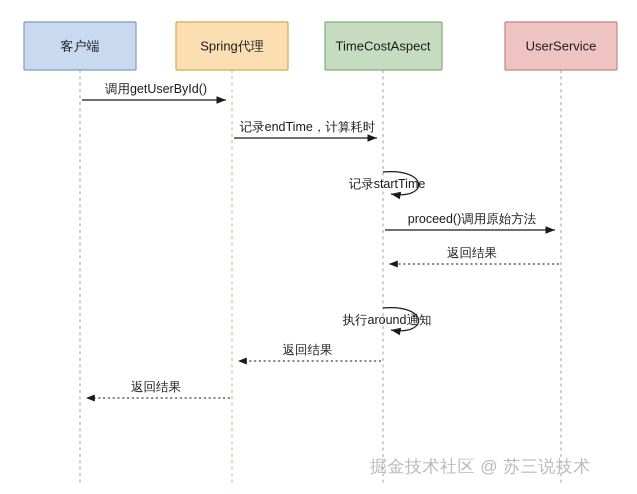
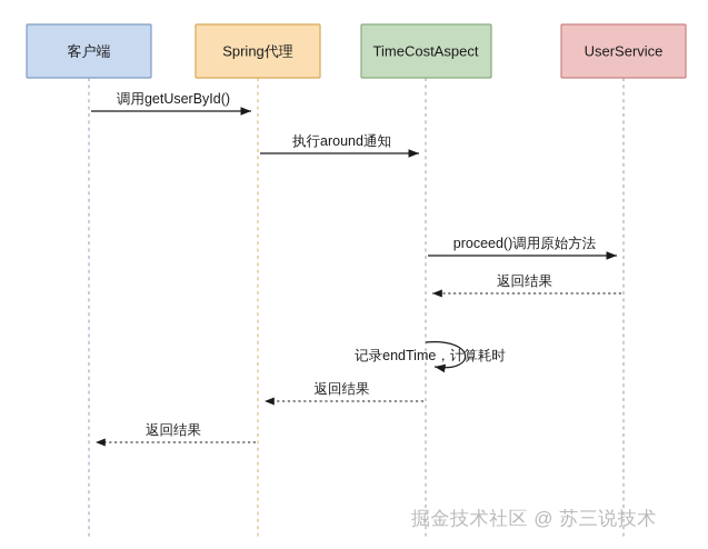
  调用getUserById()
- 记录endTime，计算耗时
+ 执行around通知
- 记录startTime
  proceed()调用原始方法
  返回结果
- 执行around通知
+ 记录endTime，计算耗时
  返回结果
  返回结果
  客户端
  Spring代理
  TimeCostAspect
  UserService
  掘金技术社区 @ 苏三说技术
